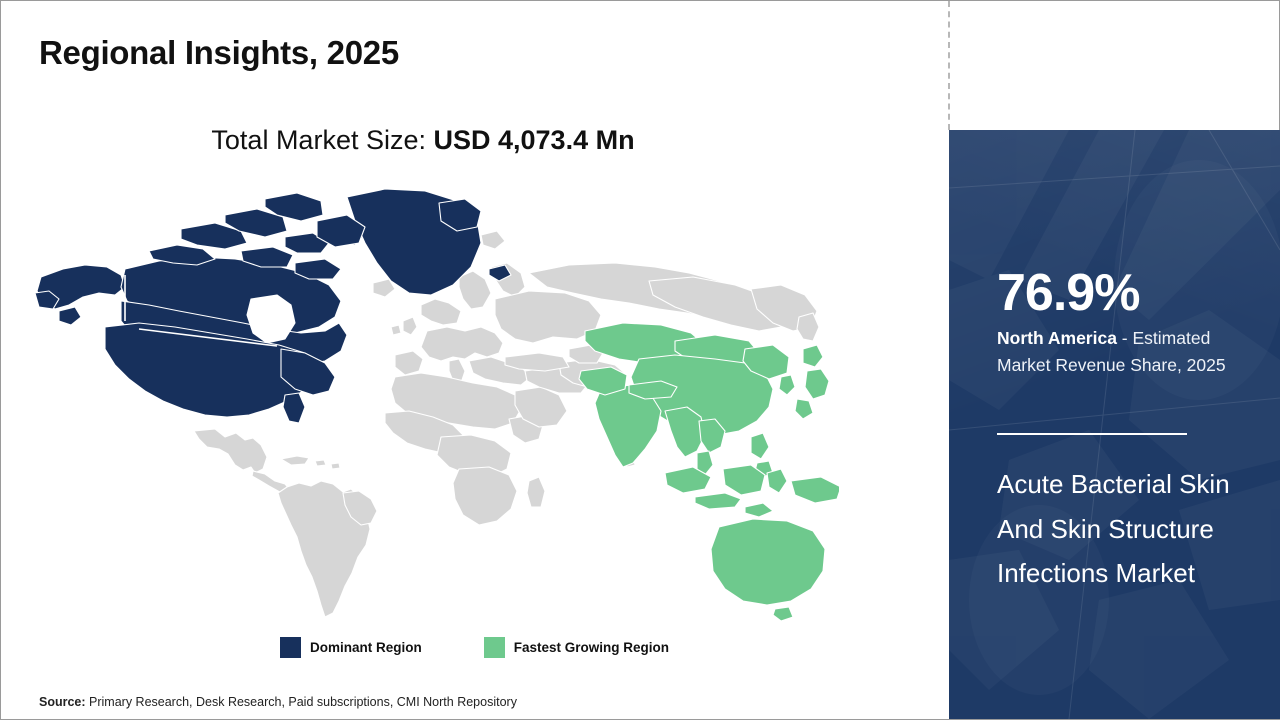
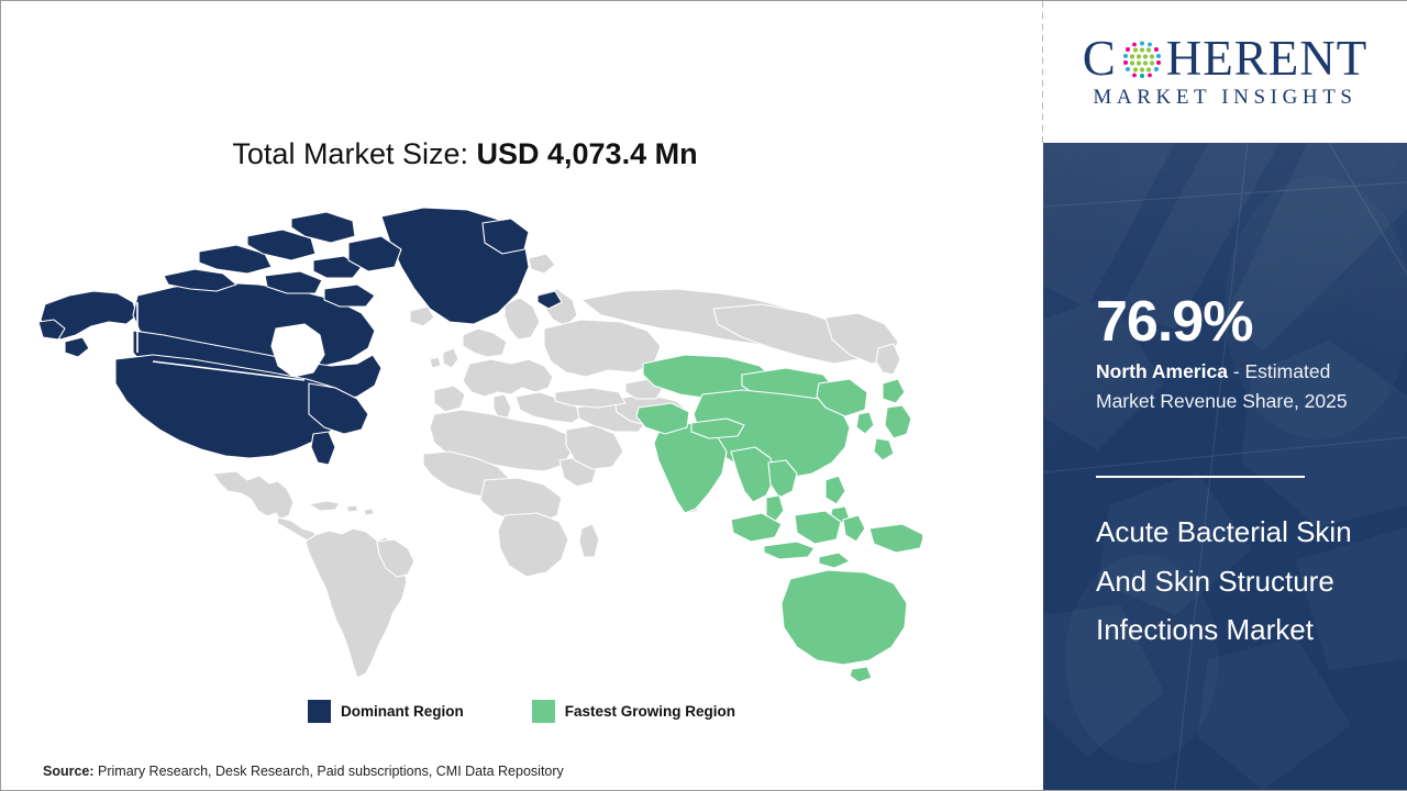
- Regional Insights, 2025
  Total Market Size: USD 4,073.4 Mn
  Dominant Region
  Fastest Growing Region
- Source: Primary Research, Desk Research, Paid subscriptions, CMI North Repository
+ Source: Primary Research, Desk Research, Paid subscriptions, CMI Data Repository
+ C
+ HERENT
+ MARKET INSIGHTS
  76.9%
  North America - Estimated Market Revenue Share, 2025
  Acute Bacterial Skin And Skin Structure Infections Market
